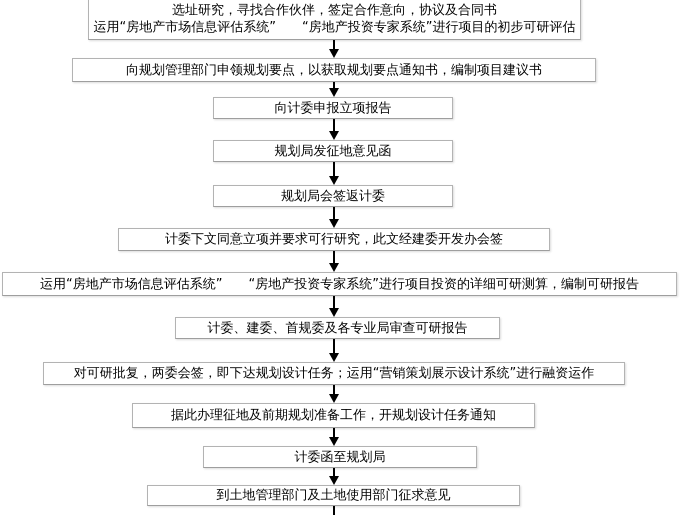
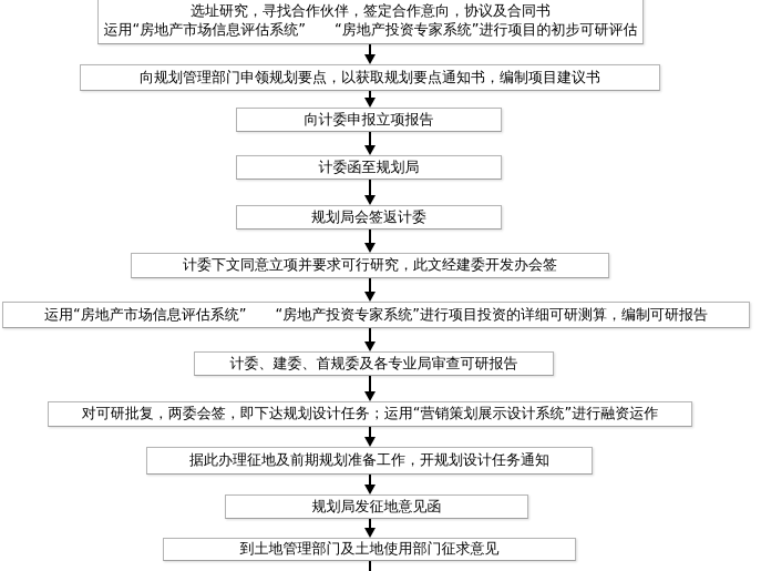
  选址研究，寻找合作伙伴，签定合作意向，协议及合同书
  运用“房地产市场信息评估系统” “房地产投资专家系统”进行项目的初步可研评估
  向规划管理部门申领规划要点，以获取规划要点通知书，编制项目建议书
  向计委申报立项报告
- 规划局发征地意见函
+ 计委函至规划局
  规划局会签返计委
  计委下文同意立项并要求可行研究，此文经建委开发办会签
  运用“房地产市场信息评估系统” “房地产投资专家系统”进行项目投资的详细可研测算，编制可研报告
  计委、建委、首规委及各专业局审查可研报告
  对可研批复，两委会签，即下达规划设计任务；运用“营销策划展示设计系统”进行融资运作
  据此办理征地及前期规划准备工作，开规划设计任务通知
- 计委函至规划局
+ 规划局发征地意见函
  到土地管理部门及土地使用部门征求意见
